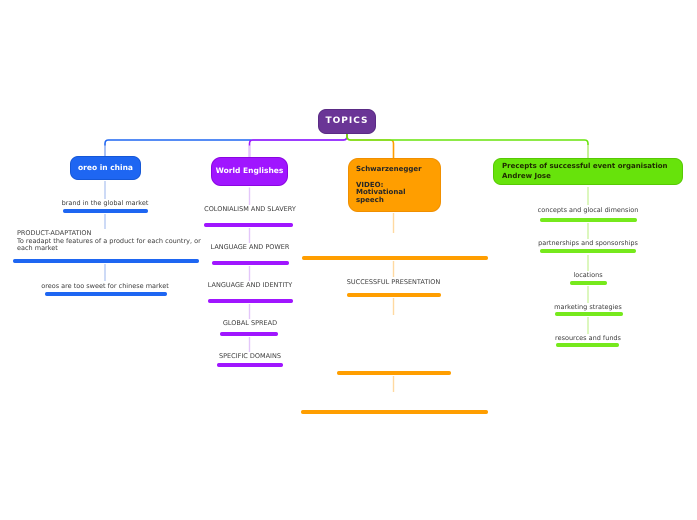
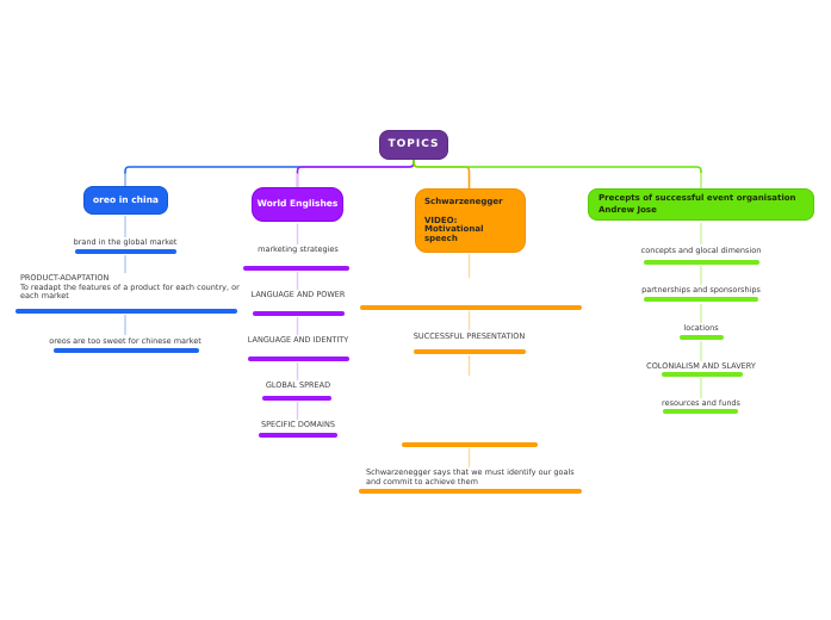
  TOPICS
  oreo in china
  brand in the global market
  PRODUCT-ADAPTATION
  To readapt the features of a product for each country, or each market
  oreos are too sweet for chinese market
  World Englishes
- COLONIALISM AND SLAVERY
+ marketing strategies
  LANGUAGE AND POWER
  LANGUAGE AND IDENTITY
  GLOBAL SPREAD
  SPECIFIC DOMAINS
  Schwarzenegger
  VIDEO:
  Motivational speech
  SUCCESSFUL PRESENTATION
+ Schwarzenegger says that we must identify our goals and commit to achieve them
  Precepts of successful event organisation
  Andrew Jose
  concepts and glocal dimension
  partnerships and sponsorships
  locations
- marketing strategies
+ COLONIALISM AND SLAVERY
  resources and funds
